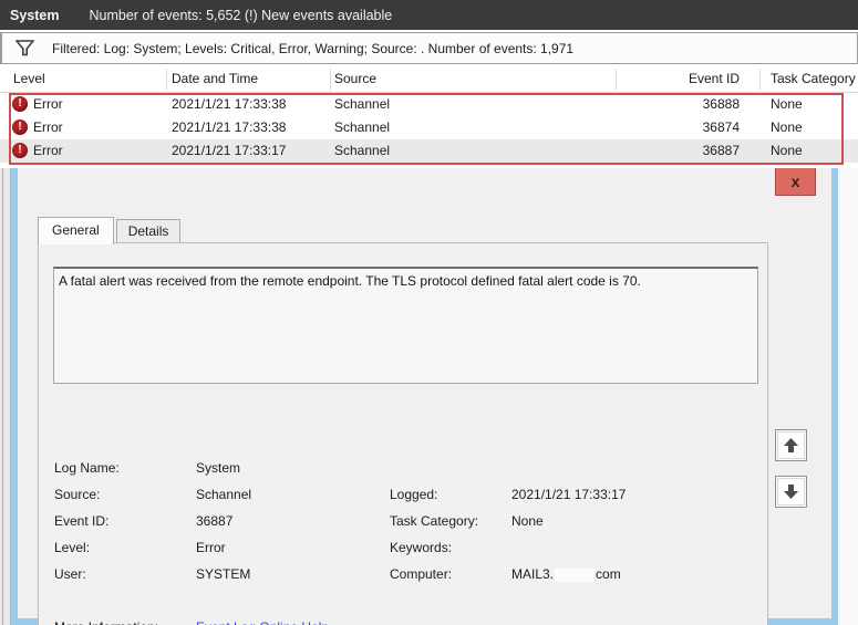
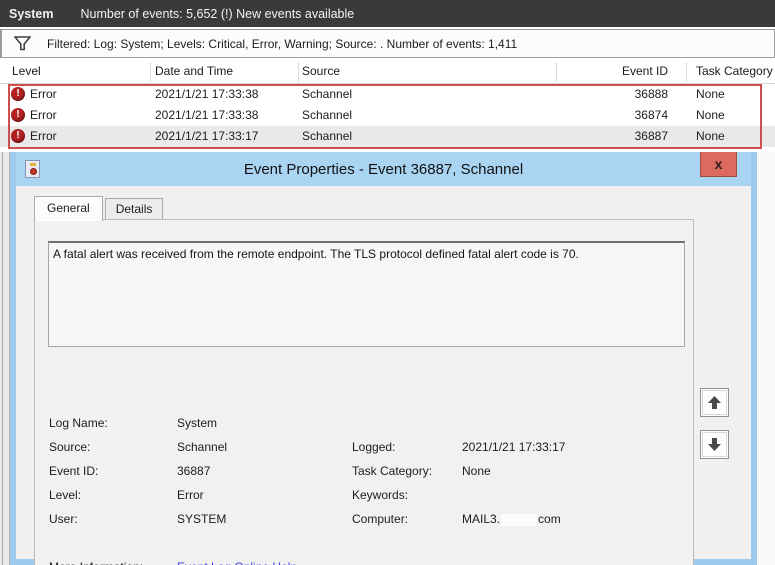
  System
  Number of events: 5,652 (!) New events available
- Filtered: Log: System; Levels: Critical, Error, Warning; Source: . Number of events: 1,971
+ Filtered: Log: System; Levels: Critical, Error, Warning; Source: . Number of events: 1,411
  Level
  Date and Time
  Source
  Event ID
  Task Category
  !
  Error
  2021/1/21 17:33:38
  Schannel
  36888
  None
  !
  Error
  2021/1/21 17:33:38
  Schannel
  36874
  None
  !
  Error
  2021/1/21 17:33:17
  Schannel
  36887
  None
+ Event Properties - Event 36887, Schannel
  x
  General
  Details
  A fatal alert was received from the remote endpoint. The TLS protocol defined fatal alert code is 70.
  Log Name:
  System
  Source:
  Schannel
  Logged:
  2021/1/21 17:33:17
  Event ID:
  36887
  Task Category:
  None
  Level:
  Error
  Keywords:
  User:
  SYSTEM
  Computer:
  MAIL3. com
